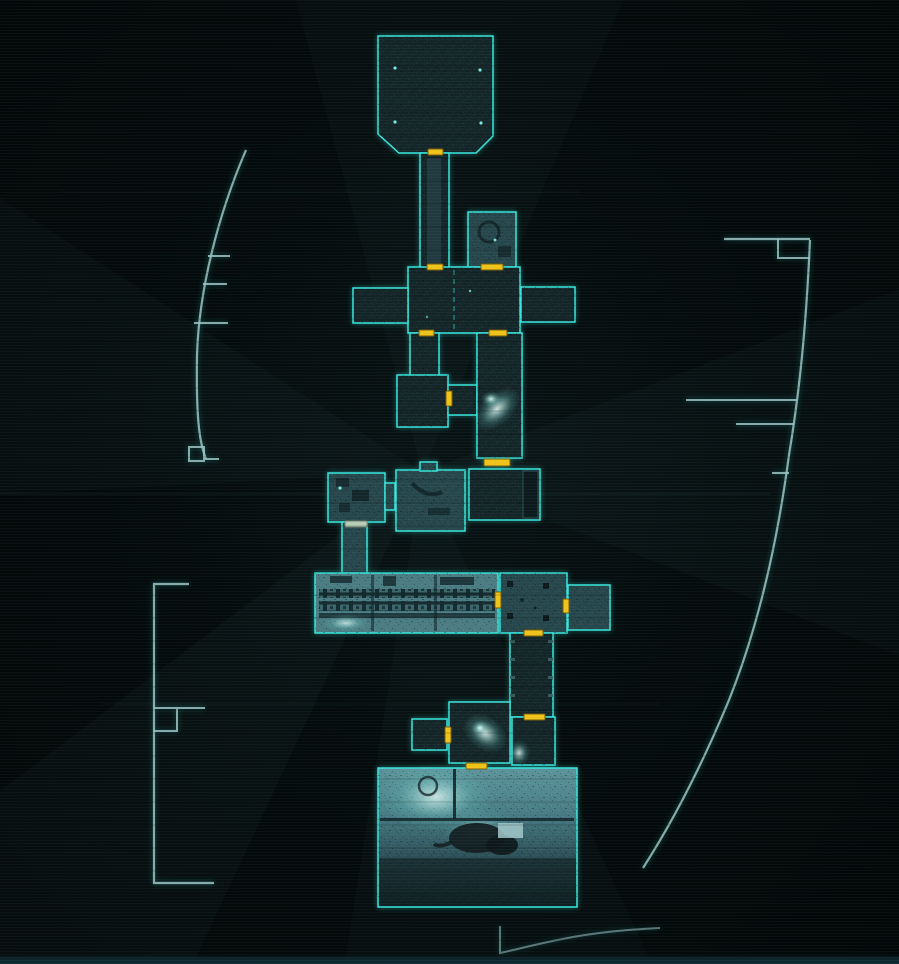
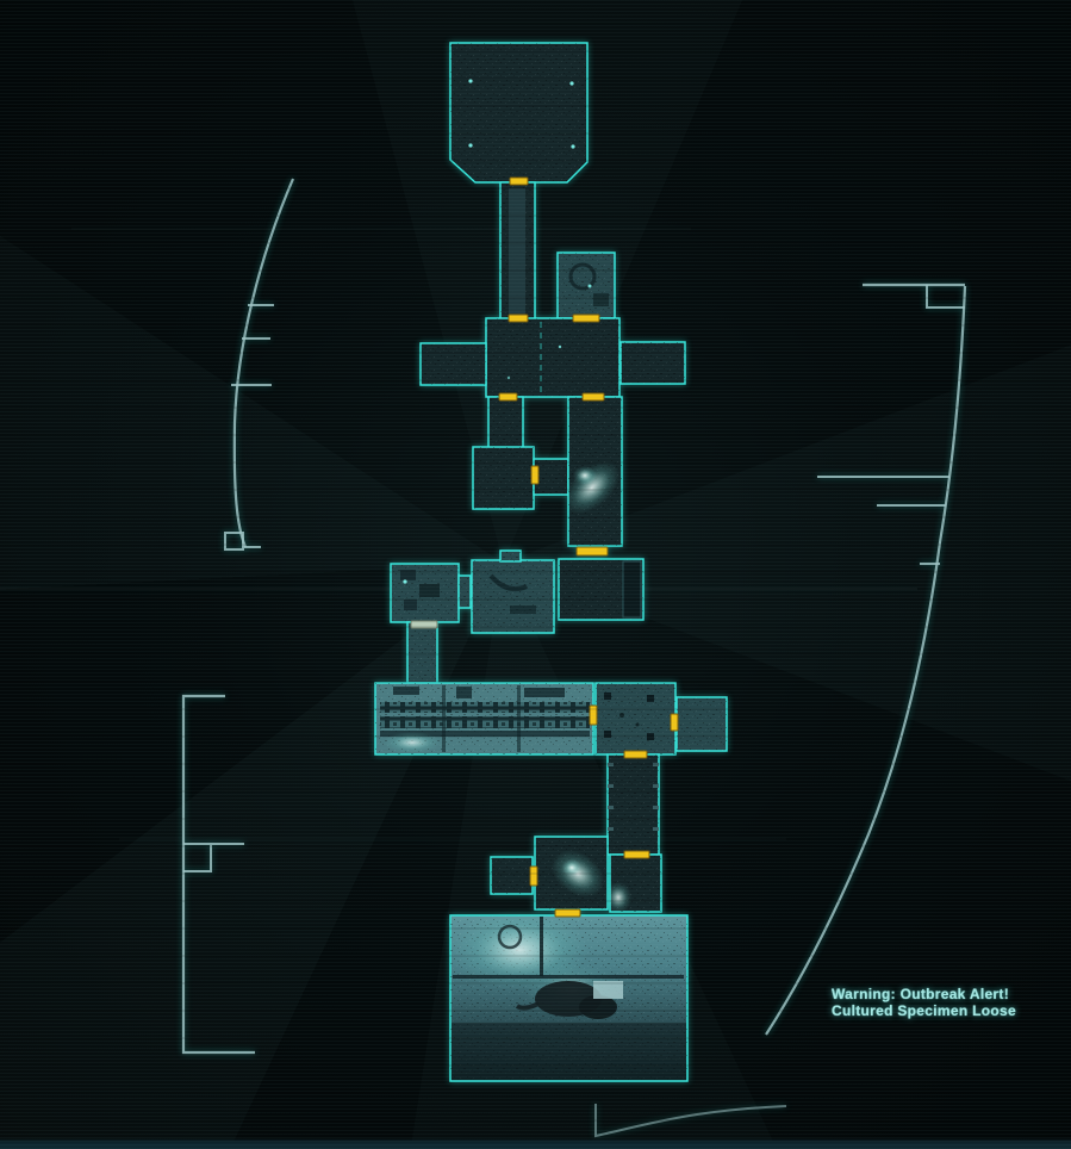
+ Warning: Outbreak Alert!
+ Cultured Specimen Loose
